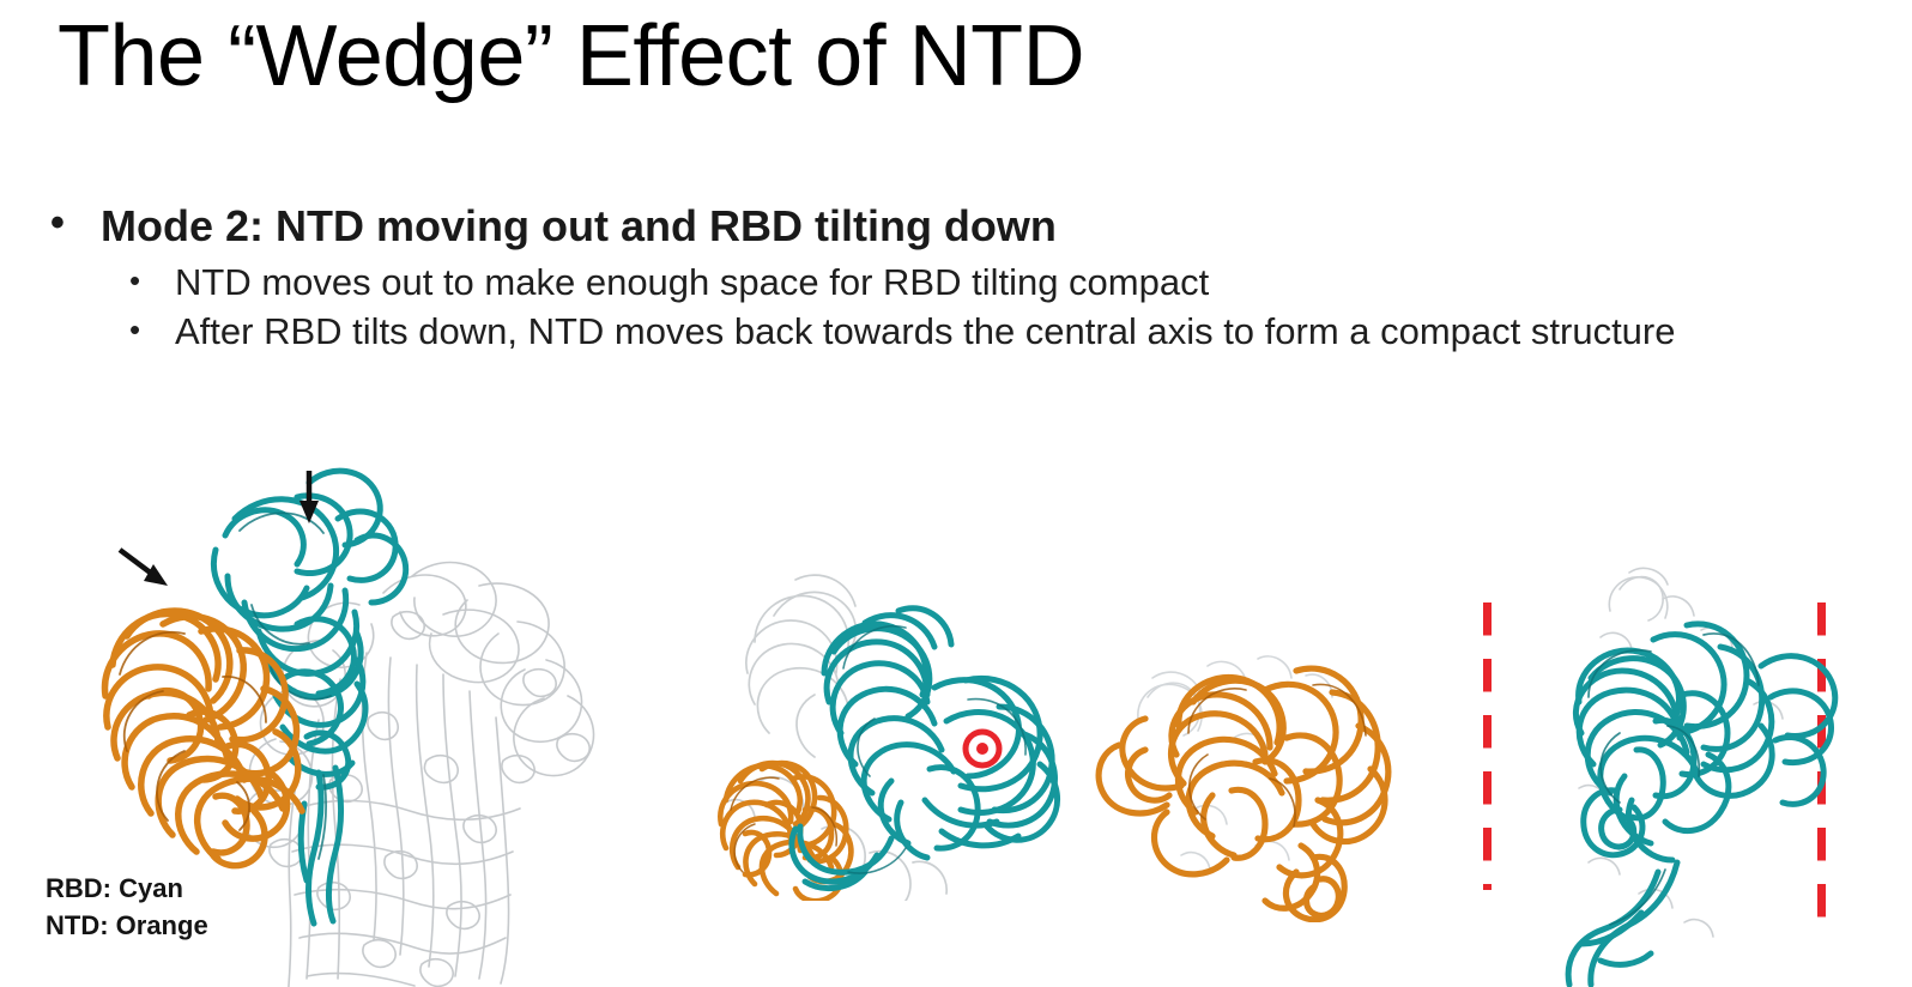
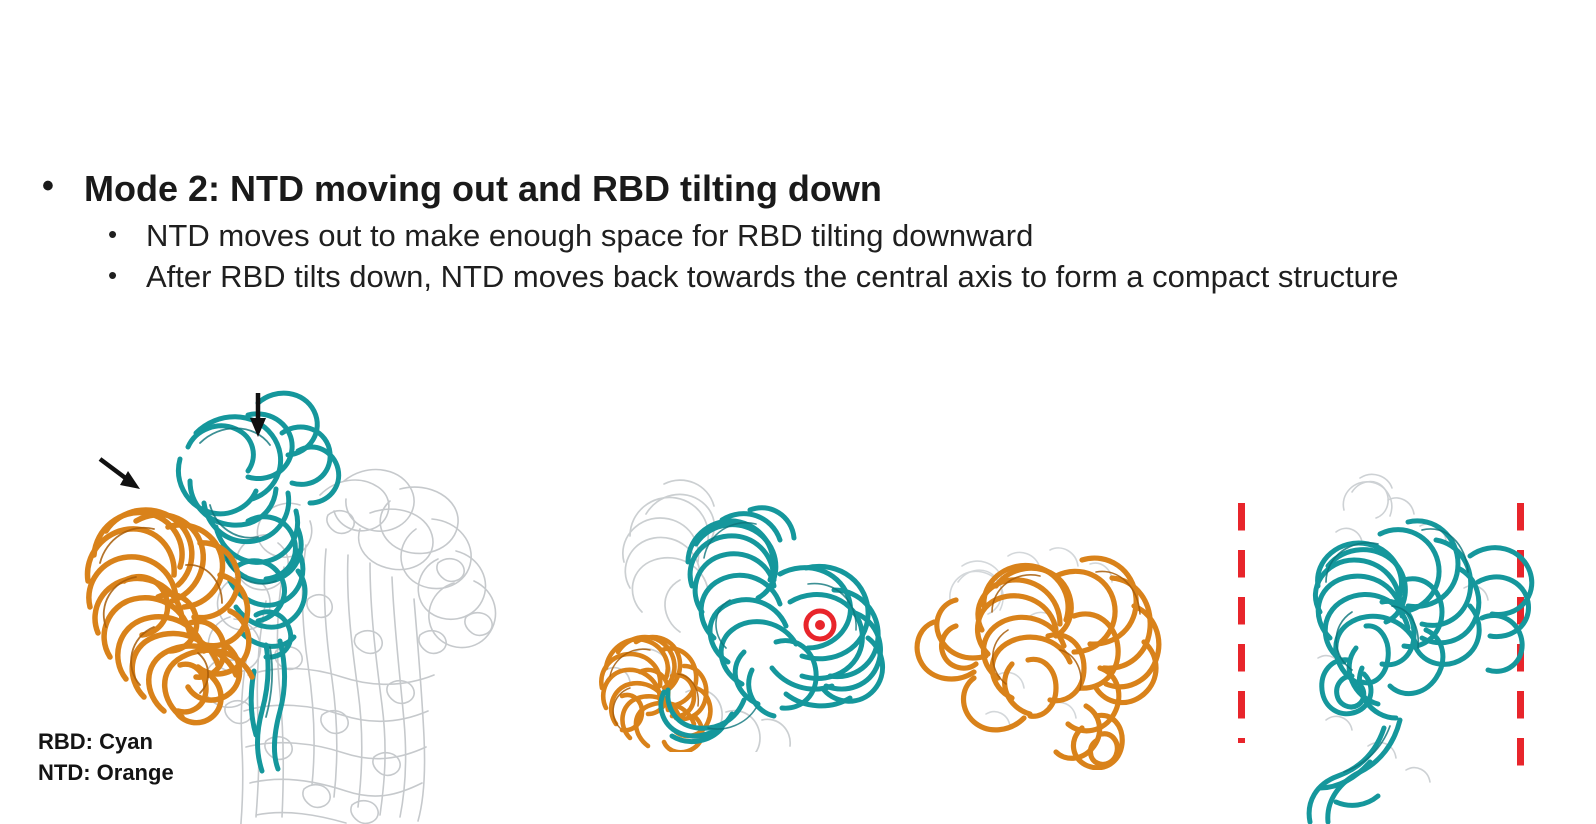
- The “Wedge” Effect of NTD
  •
  Mode 2: NTD moving out and RBD tilting down
  •
- NTD moves out to make enough space for RBD tilting compact
+ NTD moves out to make enough space for RBD tilting downward
  •
  After RBD tilts down, NTD moves back towards the central axis to form a compact structure
  RBD: Cyan
  NTD: Orange
